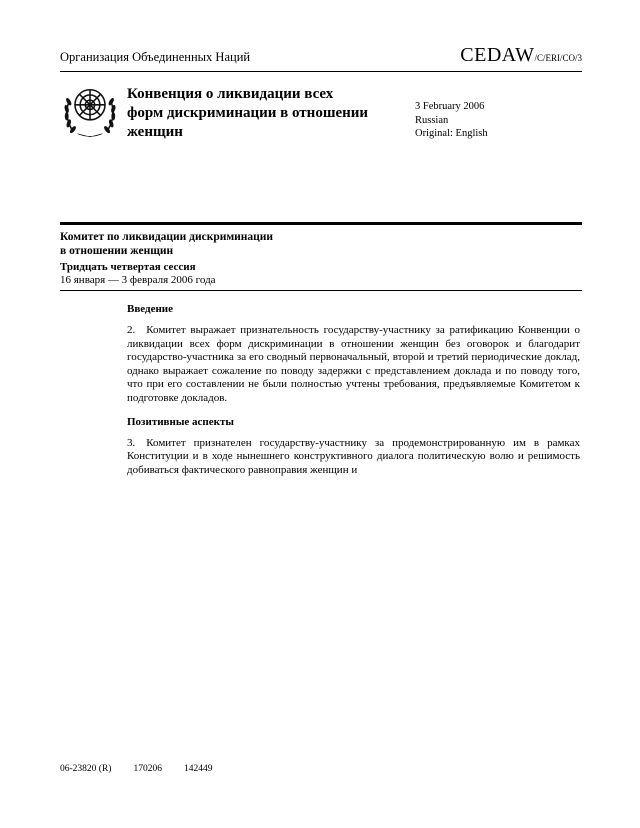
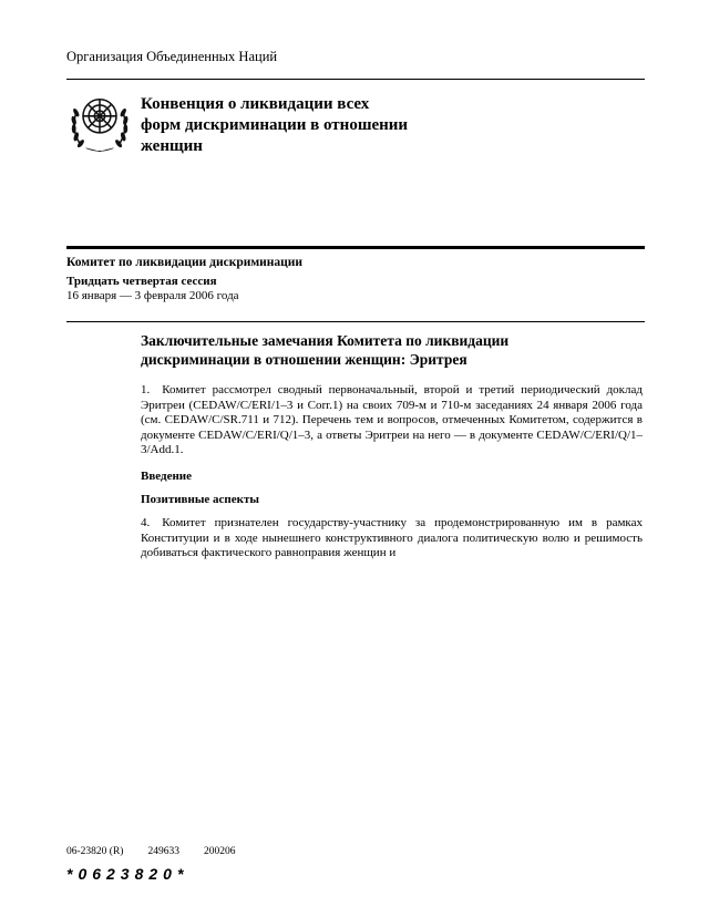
  Организация Объединенных Наций
- CEDAW/C/ERI/CO/3
  Конвенция о ликвидации всех форм дискриминации в отношении женщин
- 3 February 2006
- Russian
- Original: English
  Комитет по ликвидации дискриминации
- в отношении женщин
  Тридцать четвертая сессия
  16 января — 3 февраля 2006 года
+ Заключительные замечания Комитета по ликвидации дискриминации в отношении женщин: Эритрея
+ 1. Комитет рассмотрел сводный первоначальный, второй и третий периодический доклад Эритреи (CEDAW/C/ERI/1–3 и Corr.1) на своих 709-м и 710-м заседаниях 24 января 2006 года (см. CEDAW/C/SR.711 и 712). Перечень тем и вопросов, отмеченных Комитетом, содержится в документе CEDAW/C/ERI/Q/1–3, а ответы Эритреи на него — в документе CEDAW/C/ERI/Q/1–3/Add.1.
  Введение
- 2. Комитет выражает признательность государству-участнику за ратификацию Конвенции о ликвидации всех форм дискриминации в отношении женщин без оговорок и благодарит государство-участника за его сводный первоначальный, второй и третий периодические доклад, однако выражает сожаление по поводу задержки с представлением доклада и по поводу того, что при его составлении не были полностью учтены требования, предъявляемые Комитетом к подготовке докладов.
  Позитивные аспекты
- 3. Комитет признателен государству-участнику за продемонстрированную им в рамках Конституции и в ходе нынешнего конструктивного диалога политическую волю и решимость добиваться фактического равноправия женщин и
+ 4. Комитет признателен государству-участнику за продемонстрированную им в рамках Конституции и в ходе нынешнего конструктивного диалога политическую волю и решимость добиваться фактического равноправия женщин и
  06-23820 (R)
- 170206
+ 249633
- 142449
+ 200206
+ *0623820*
